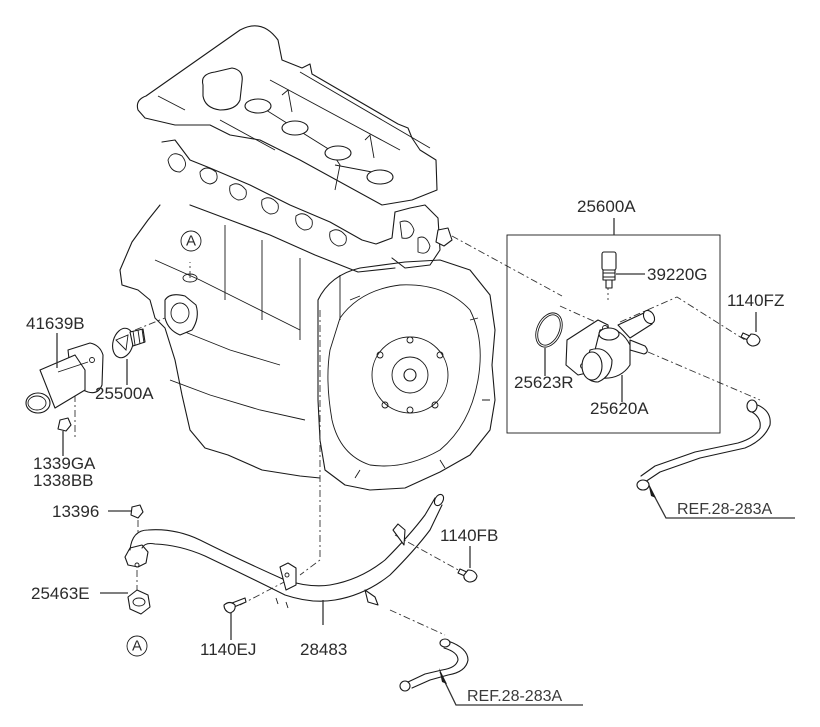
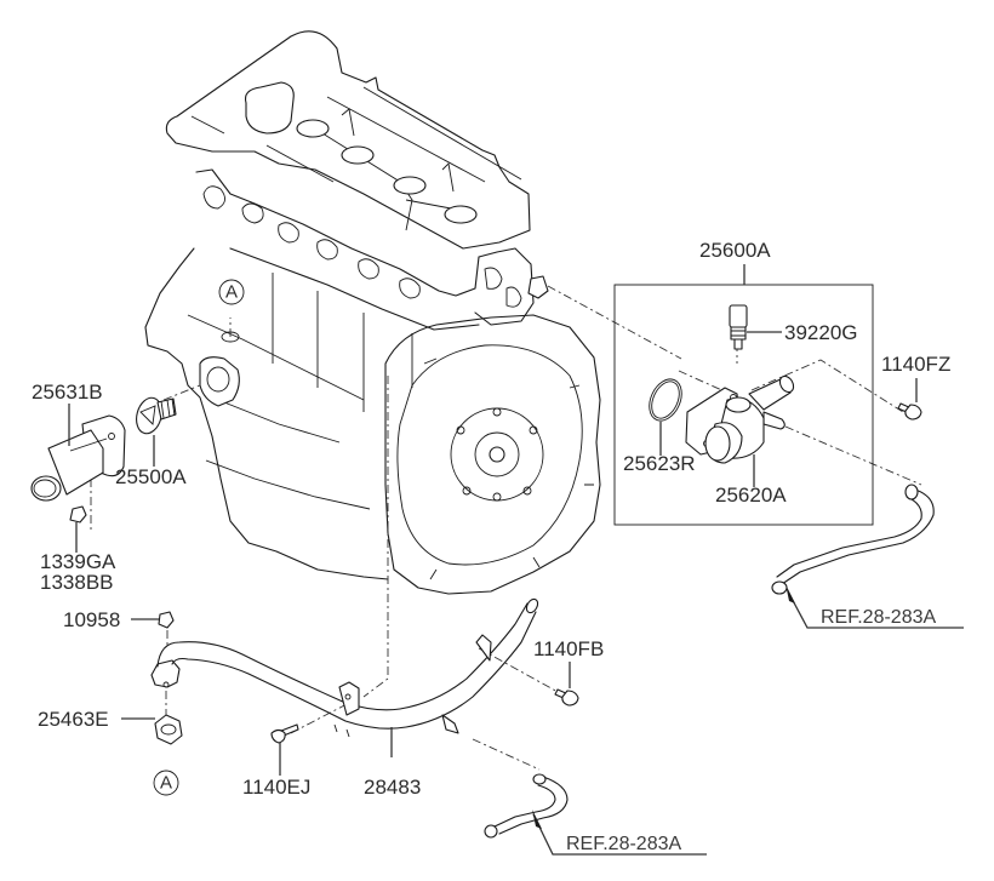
  A
  A
  25600A
  39220G
  1140FZ
  25623R
  25620A
- 41639B
+ 25631B
  25500A
  1339GA
  1338BB
- 13396
+ 10958
  1140FB
  25463E
  1140EJ
  28483
  REF.28-283A
  REF.28-283A
